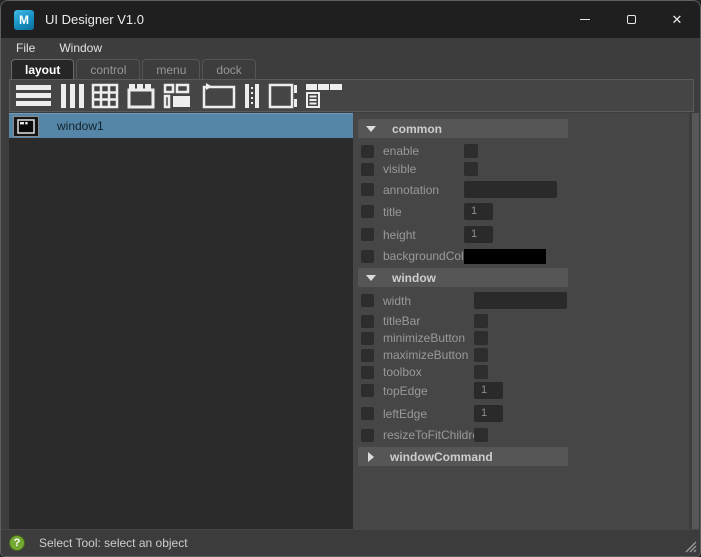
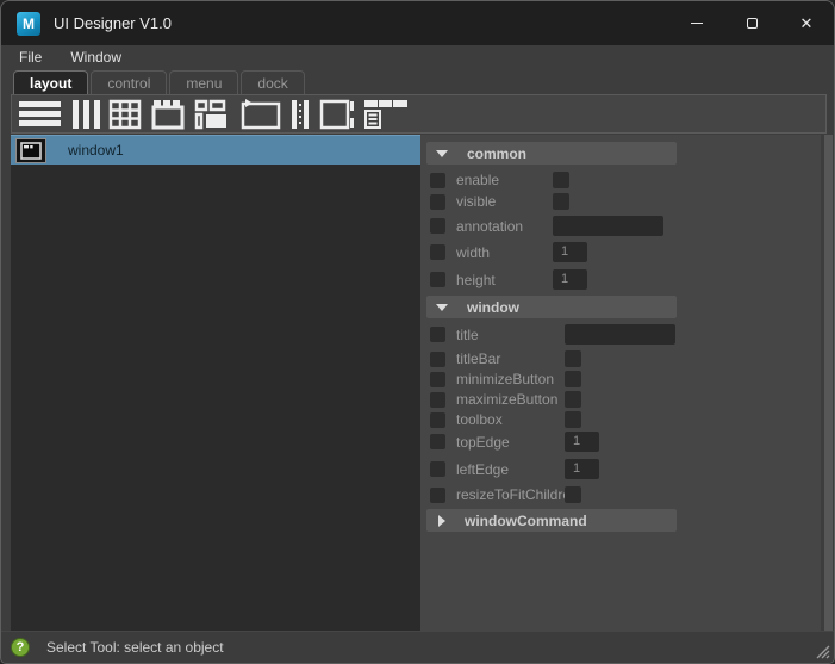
  M
  UI Designer V1.0
  ✕
  File
  Window
  layout
  control
  menu
  dock
  window1
  common
  enable
  visible
  annotation
- title
+ width
  1
  height
  1
- backgroundCol
  window
- width
+ title
  titleBar
  minimizeButton
  maximizeButton
  toolbox
  topEdge
  1
  leftEdge
  1
  resizeToFitChildr
  windowCommand
  ?
  Select Tool: select an object
